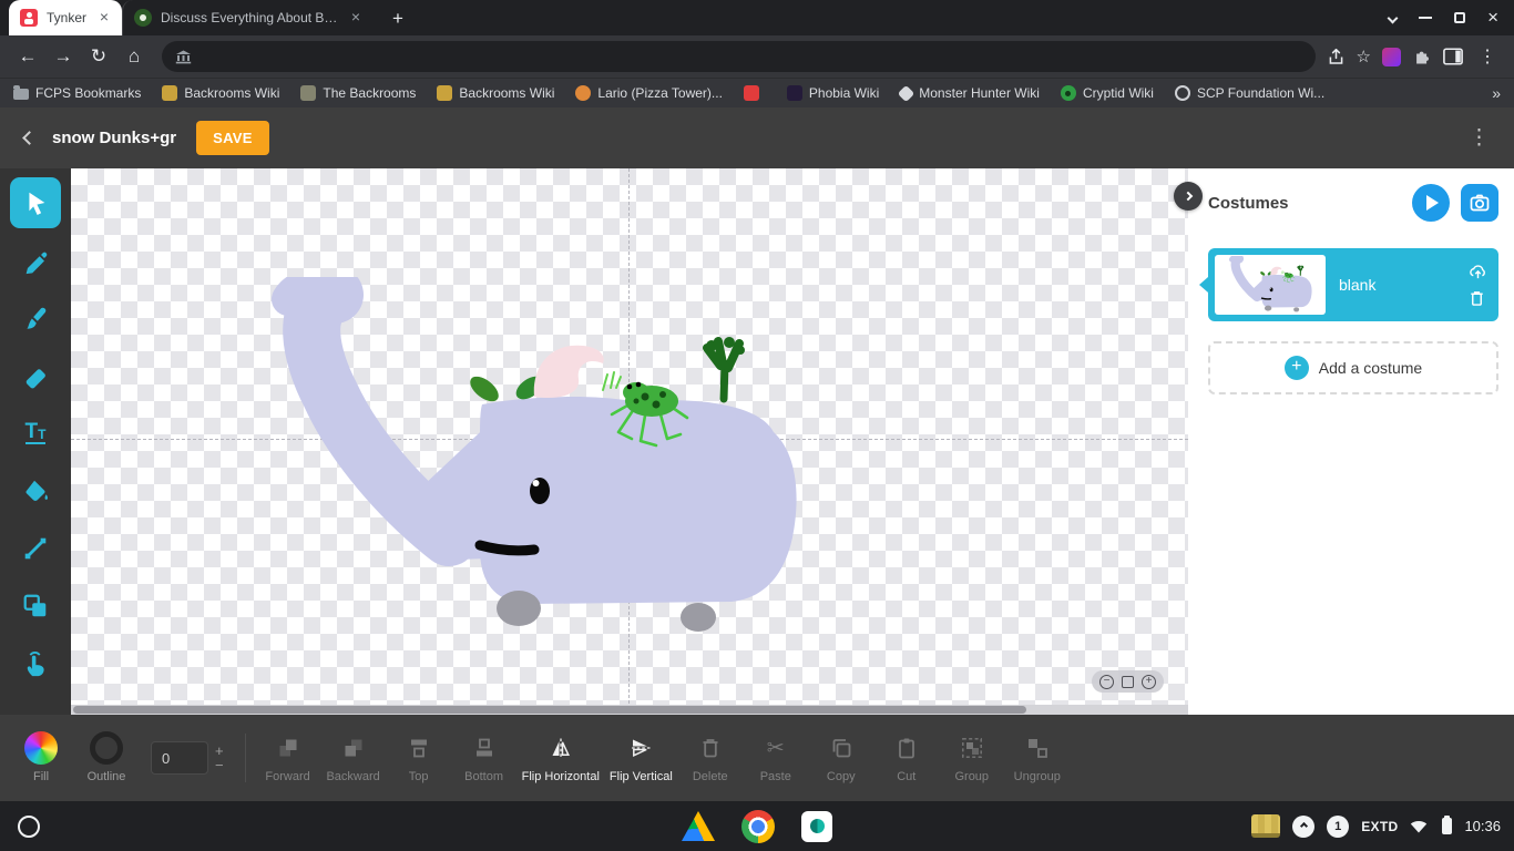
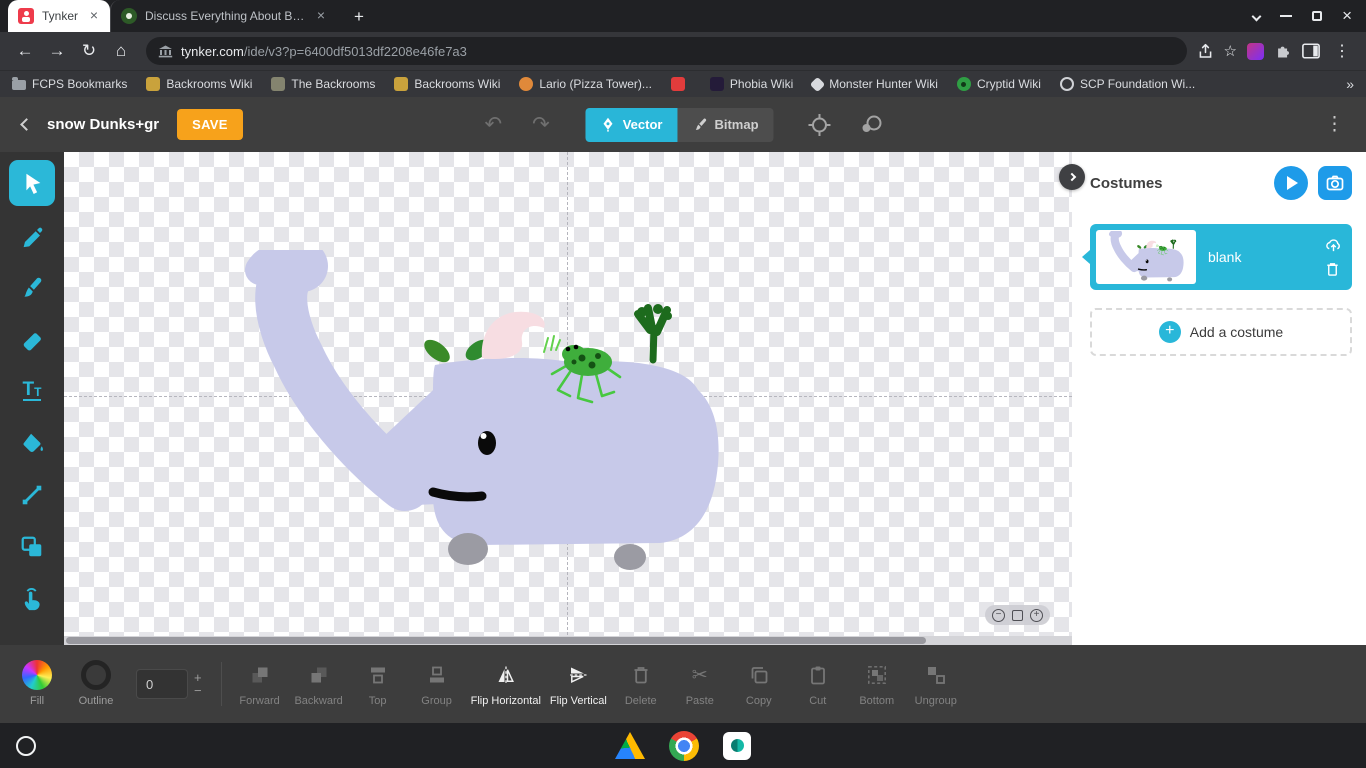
  Tynker
  ×
  Discuss Everything About Bac
  ×
  +
  ×
  ←
  →
  ↻
  ⌂
+ tynker.com/ide/v3?p=6400df5013df2208e46fe7a3
  ☆
  ⋮
  FCPS Bookmarks
  Backrooms Wiki
  The Backrooms
  Backrooms Wiki
  Lario (Pizza Tower)...
  Phobia Wiki
  Monster Hunter Wiki
  Cryptid Wiki
  SCP Foundation Wi...
  »
  snow Dunks+gr
  SAVE
+ ↶
+ ↷
+ Vector
+ Bitmap
  ⋮
  T
  T
  −
  +
  Costumes
  blank
  +
  Add a costume
  Fill
  Outline
  0
  +
  −
  Forward
  Backward
  Top
- Bottom
+ Group
  Flip Horizontal
  Flip Vertical
  Delete
  ✂
  Paste
  Copy
  Cut
- Group
+ Bottom
  Ungroup
- 1
- EXTD
- 10:36
